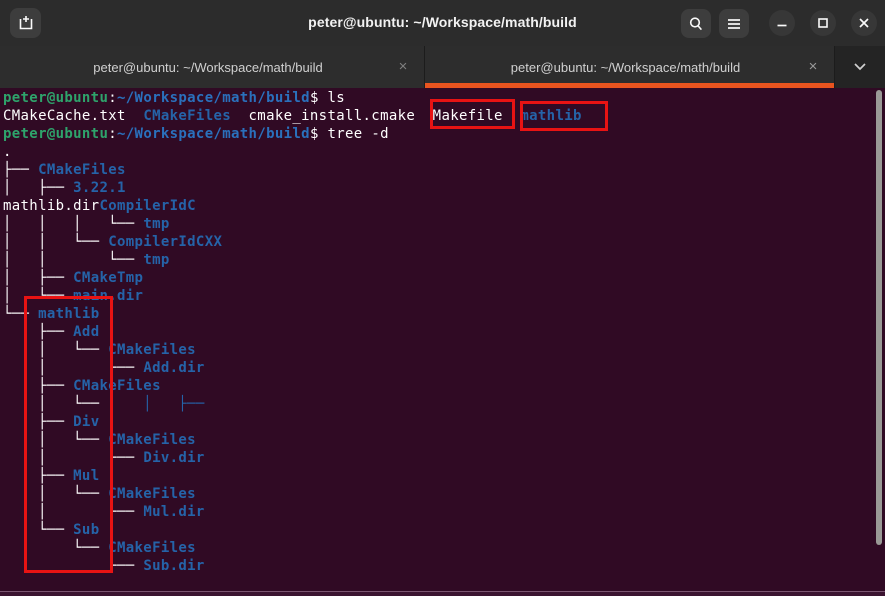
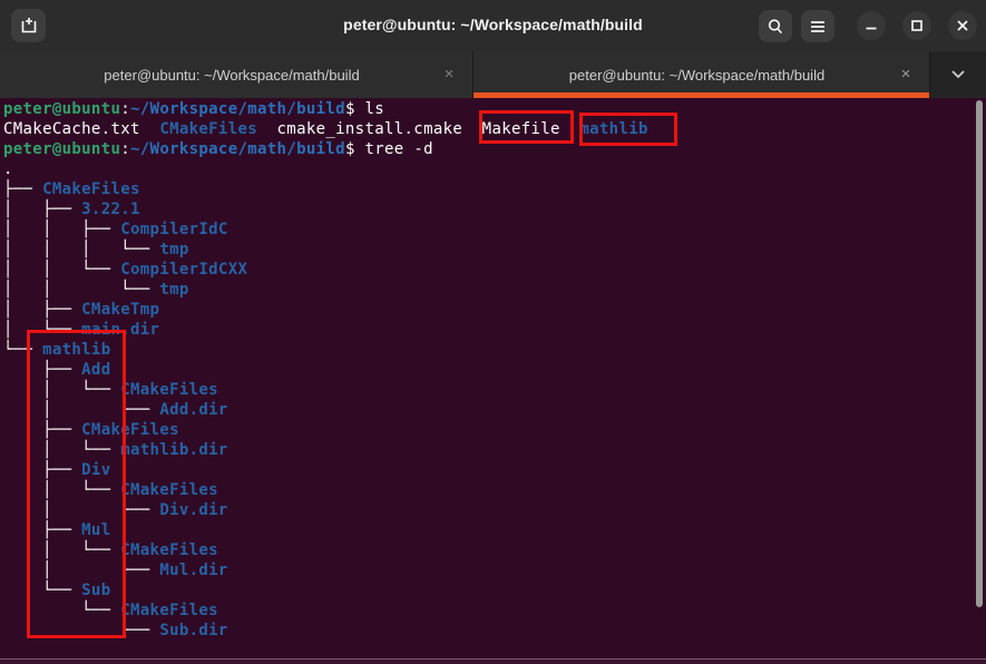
  peter@ubuntu: ~/Workspace/math/build
  peter@ubuntu: ~/Workspace/math/build
  ×
  peter@ubuntu: ~/Workspace/math/build
  ×
  peter@ubuntu:~/Workspace/math/build$ ls
  CMakeCache.txt CMakeFiles cmake_install.cmake Makefile mathlib
  peter@ubuntu:~/Workspace/math/build$ tree -d
  .
  ├── CMakeFiles
  │ ├── 3.22.1
- mathlib.dirCompilerIdC
+ │ │ ├── CompilerIdC
  │ │ │ └── tmp
  │ │ └── CompilerIdCXX
  │ │ └── tmp
  │ ├── CMakeTmp
  │ └── main.dir
  └── mathlib
  ├── Add
  │ └── CMakeFiles
  │ └── Add.dir
  ├── CMakeFiles
- │ └── │ │ ├──
+ │ └── mathlib.dir
  ├── Div
  │ └── CMakeFiles
  │ └── Div.dir
  ├── Mul
  │ └── CMakeFiles
  │ └── Mul.dir
  └── Sub
  └── CMakeFiles
  └── Sub.dir
